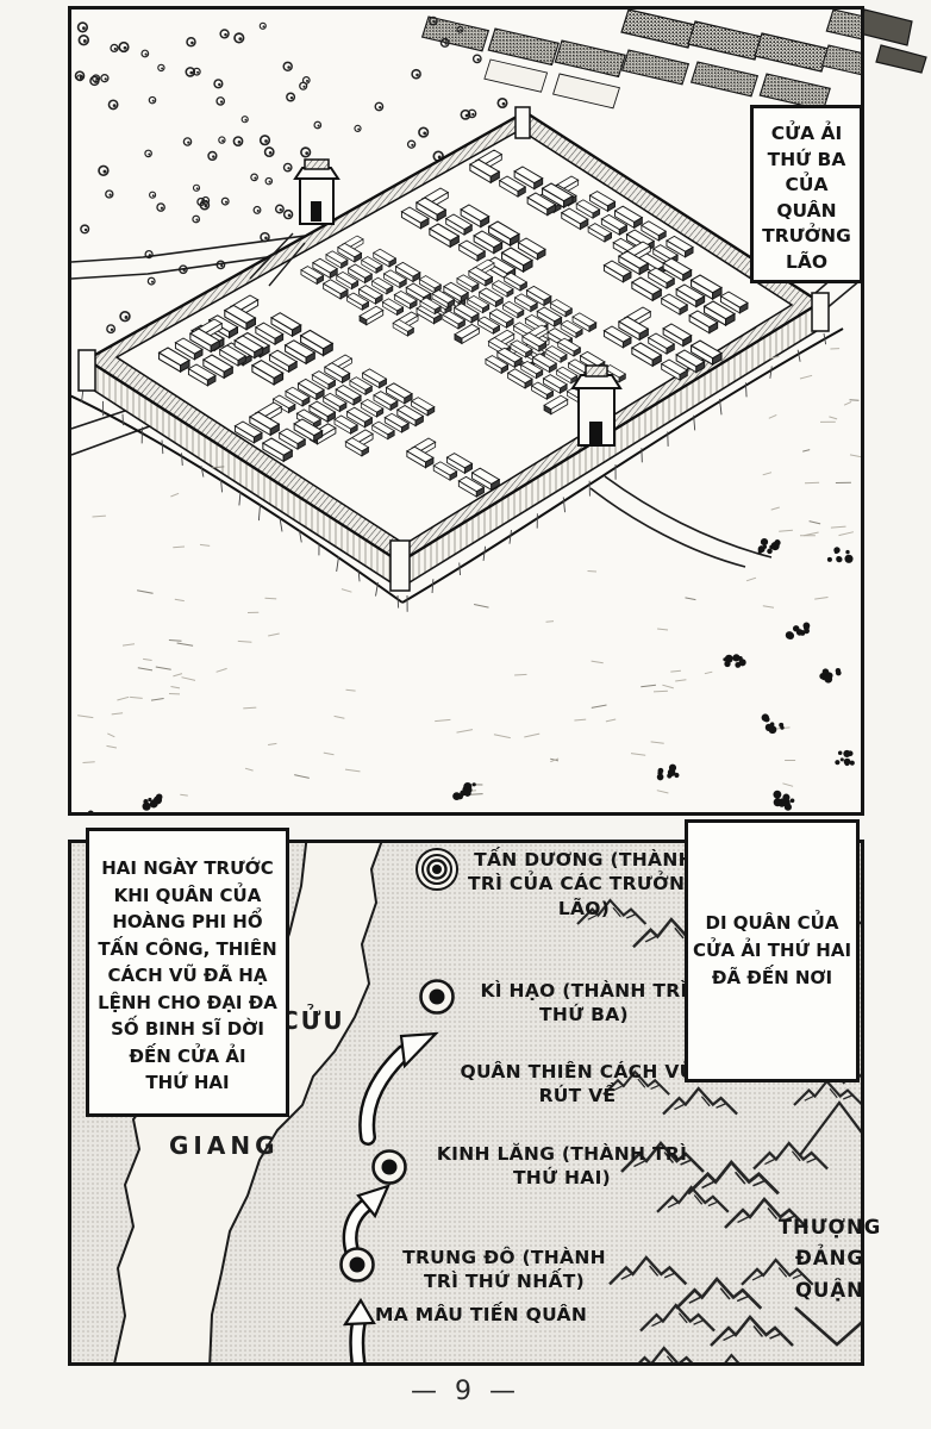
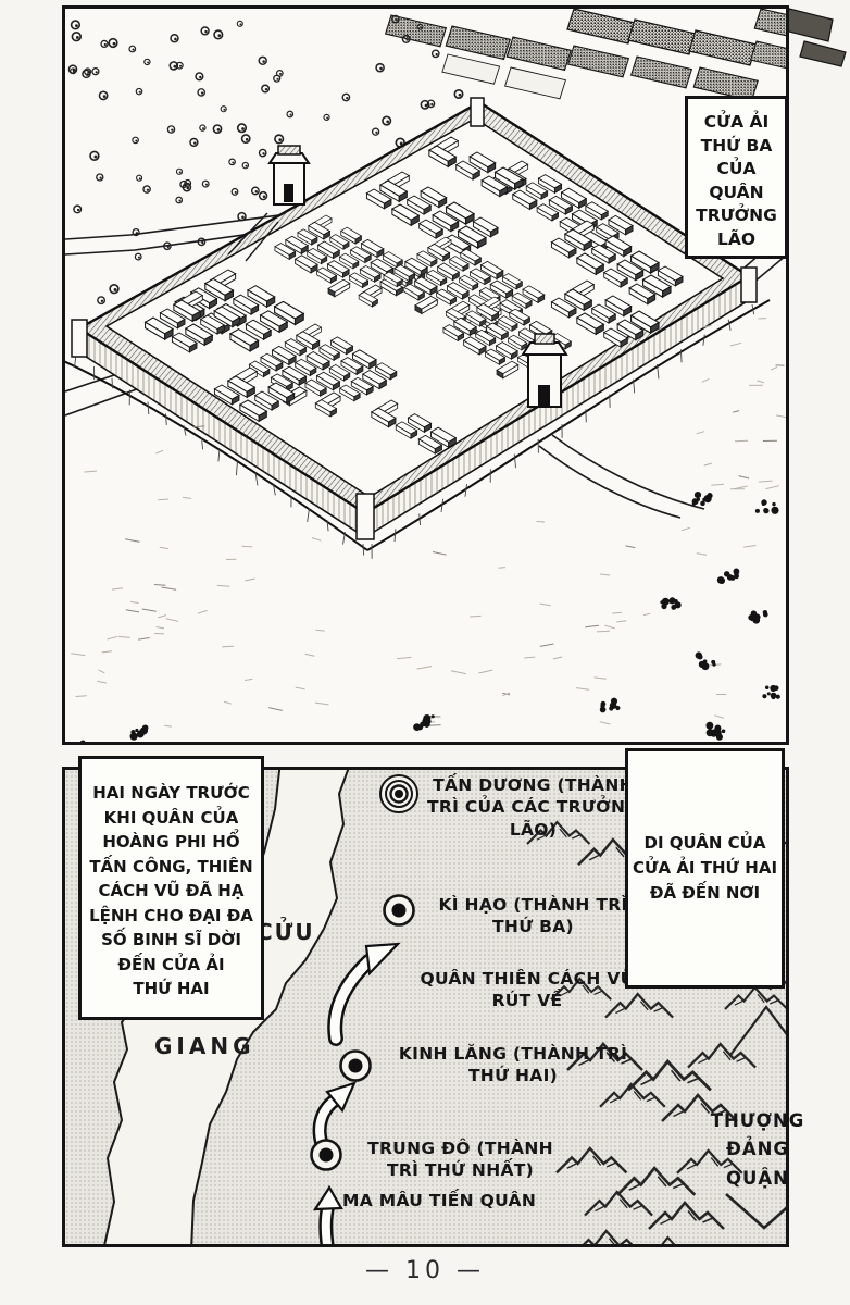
  TẤN DƯƠNG (THÀN
  TRÌ CỦA CÁC TRƯỞN
  LÃO)
  KÌ HẠO (THÀNH TR
  THỨ BA)
  QUÂN THIÊN CÁCH V
  RÚT VỀ
  KINH LĂNG (THÀNH TRÌ
  THỨ HAI)
  TRUNG ĐÔ (THÀNH
  TRÌ THỨ NHẤT)
  MA MÂU TIẾN QUÂN
  THƯỢNG
  ĐẢNG
  QUẬN
  CỬU
  GIANG
  CỬA ẢI
  THỨ BA
  CỦA
  QUÂN
  TRƯỞNG
  LÃO
  HAI NGÀY TRƯỚC
  KHI QUÂN CỦA
  HOÀNG PHI HỔ
  TẤN CÔNG, THIÊN
  CÁCH VŨ ĐÃ HẠ
  LỆNH CHO ĐẠI ĐA
  SỐ BINH SĨ DỜI
  ĐẾN CỬA ẢI
  THỨ HAI
  DI QUÂN CỦA
  CỬA ẢI THỨ HAI
  ĐÃ ĐẾN NƠI
- — 9 —
+ — 10 —
